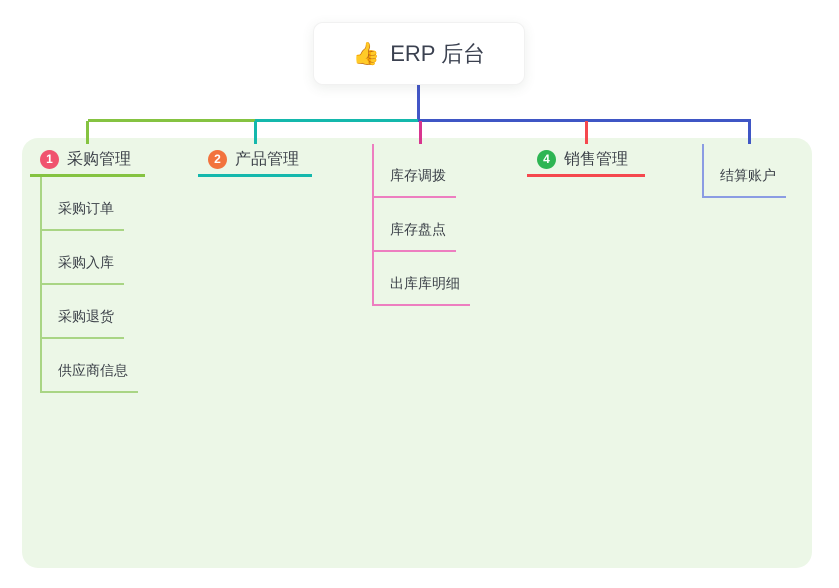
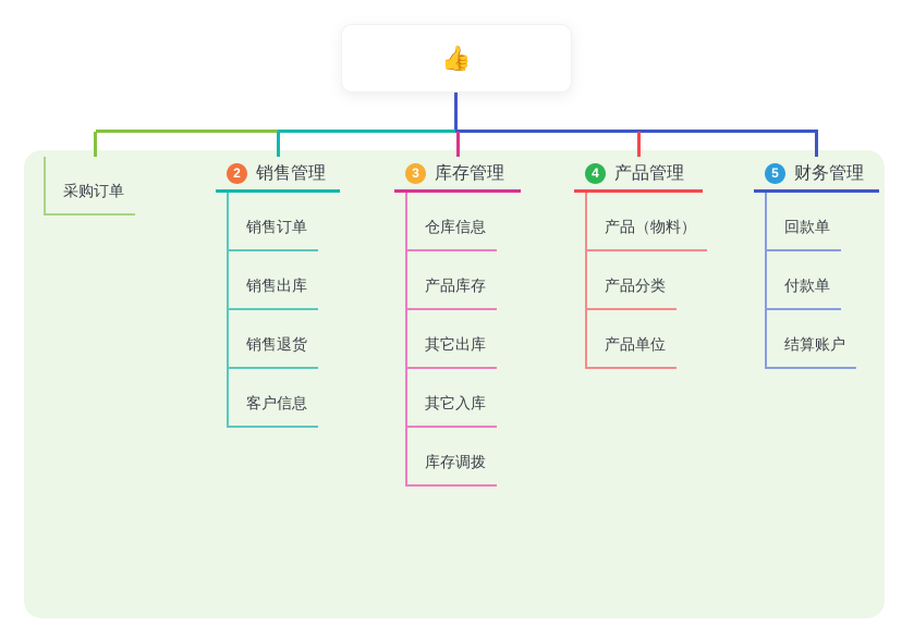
  👍
- ERP 后台
- 1
- 采购管理
  采购订单
- 采购入库
- 采购退货
- 供应商信息
  2
- 产品管理
+ 销售管理
+ 销售订单
+ 销售出库
+ 销售退货
+ 客户信息
+ 3
+ 库存管理
+ 仓库信息
+ 产品库存
+ 其它出库
+ 其它入库
  库存调拨
- 库存盘点
- 出库库明细
  4
- 销售管理
+ 产品管理
+ 产品（物料）
+ 产品分类
+ 产品单位
+ 5
+ 财务管理
+ 回款单
+ 付款单
  结算账户
